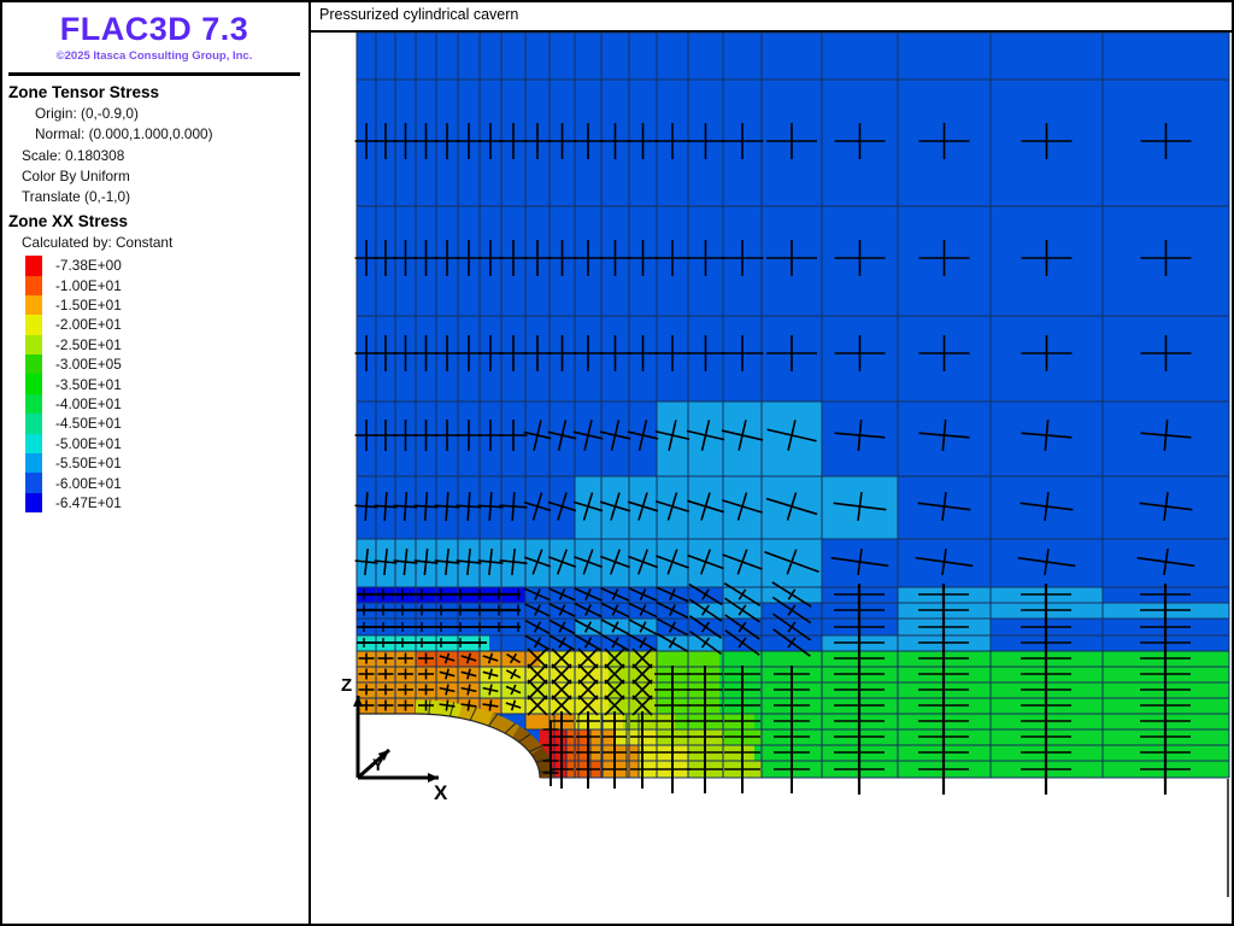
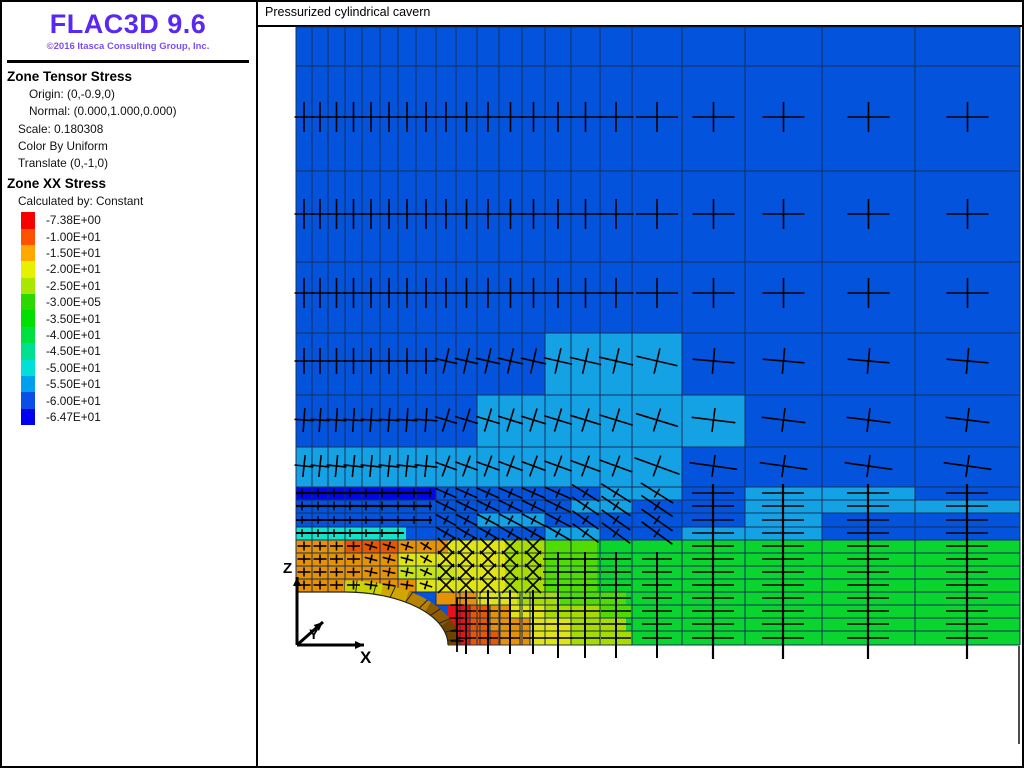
- FLAC3D 7.3
+ FLAC3D 9.6
- ©2025 Itasca Consulting Group, Inc.
+ ©2016 Itasca Consulting Group, Inc.
  Zone Tensor Stress
  Origin: (0,-0.9,0)
  Normal: (0.000,1.000,0.000)
  Scale: 0.180308
  Color By Uniform
  Translate (0,-1,0)
  Zone XX Stress
  Calculated by: Constant
  -7.38E+00
  -1.00E+01
  -1.50E+01
  -2.00E+01
  -2.50E+01
  -3.00E+05
  -3.50E+01
  -4.00E+01
  -4.50E+01
  -5.00E+01
  -5.50E+01
  -6.00E+01
  -6.47E+01
  Pressurized cylindrical cavern
  Z
  X
  Y
